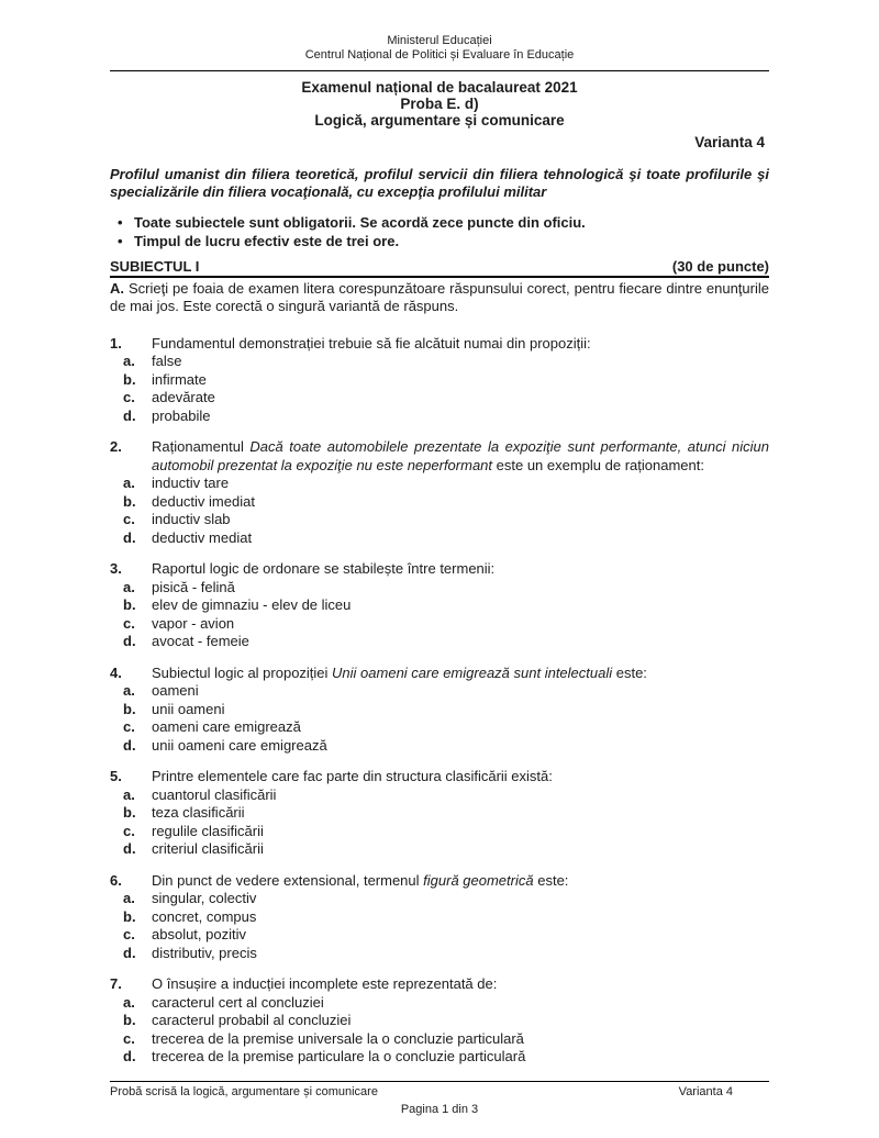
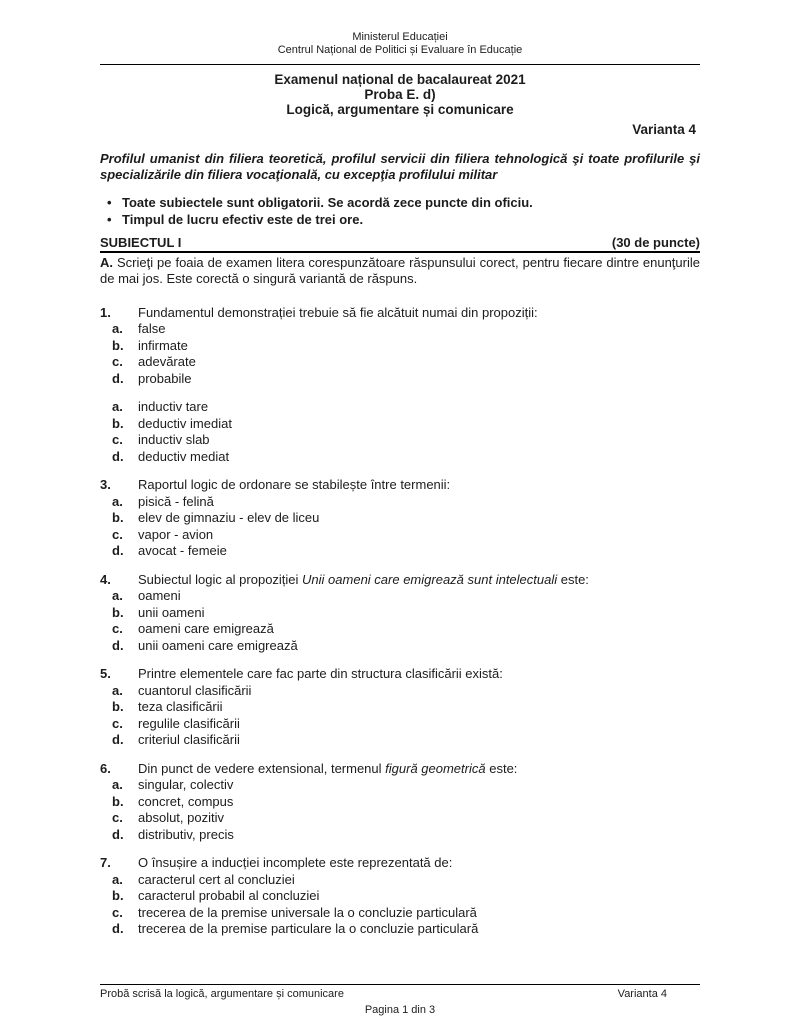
  Ministerul Educației
  Centrul Național de Politici și Evaluare în Educație
  Examenul național de bacalaureat 2021
  Proba E. d)
  Logică, argumentare și comunicare
  Varianta 4
  Profilul umanist din filiera teoretică, profilul servicii din filiera tehnologică şi toate profilurile şi specializările din filiera vocaţională, cu excepţia profilului militar
  •
  Toate subiectele sunt obligatorii. Se acordă zece puncte din oficiu.
  •
  Timpul de lucru efectiv este de trei ore.
  SUBIECTUL I
  (30 de puncte)
  A. Scrieţi pe foaia de examen litera corespunzătoare răspunsului corect, pentru fiecare dintre enunţurile de mai jos. Este corectă o singură variantă de răspuns.
  1.
  Fundamentul demonstrației trebuie să fie alcătuit numai din propoziții:
  a.
  false
  b.
  infirmate
  c.
  adevărate
  d.
  probabile
- 2.
- Raționamentul Dacă toate automobilele prezentate la expoziţie sunt performante, atunci niciun automobil prezentat la expoziţie nu este neperformant este un exemplu de raționament:
  a.
  inductiv tare
  b.
  deductiv imediat
  c.
  inductiv slab
  d.
  deductiv mediat
  3.
  Raportul logic de ordonare se stabilește între termenii:
  a.
  pisică - felină
  b.
  elev de gimnaziu - elev de liceu
  c.
  vapor - avion
  d.
  avocat - femeie
  4.
  Subiectul logic al propoziției Unii oameni care emigrează sunt intelectuali este:
  a.
  oameni
  b.
  unii oameni
  c.
  oameni care emigrează
  d.
  unii oameni care emigrează
  5.
  Printre elementele care fac parte din structura clasificării există:
  a.
  cuantorul clasificării
  b.
  teza clasificării
  c.
  regulile clasificării
  d.
  criteriul clasificării
  6.
  Din punct de vedere extensional, termenul figură geometrică este:
  a.
  singular, colectiv
  b.
  concret, compus
  c.
  absolut, pozitiv
  d.
  distributiv, precis
  7.
  O însușire a inducției incomplete este reprezentată de:
  a.
  caracterul cert al concluziei
  b.
  caracterul probabil al concluziei
  c.
  trecerea de la premise universale la o concluzie particulară
  d.
  trecerea de la premise particulare la o concluzie particulară
  Probă scrisă la logică, argumentare și comunicare
  Varianta 4
  Pagina 1 din 3
